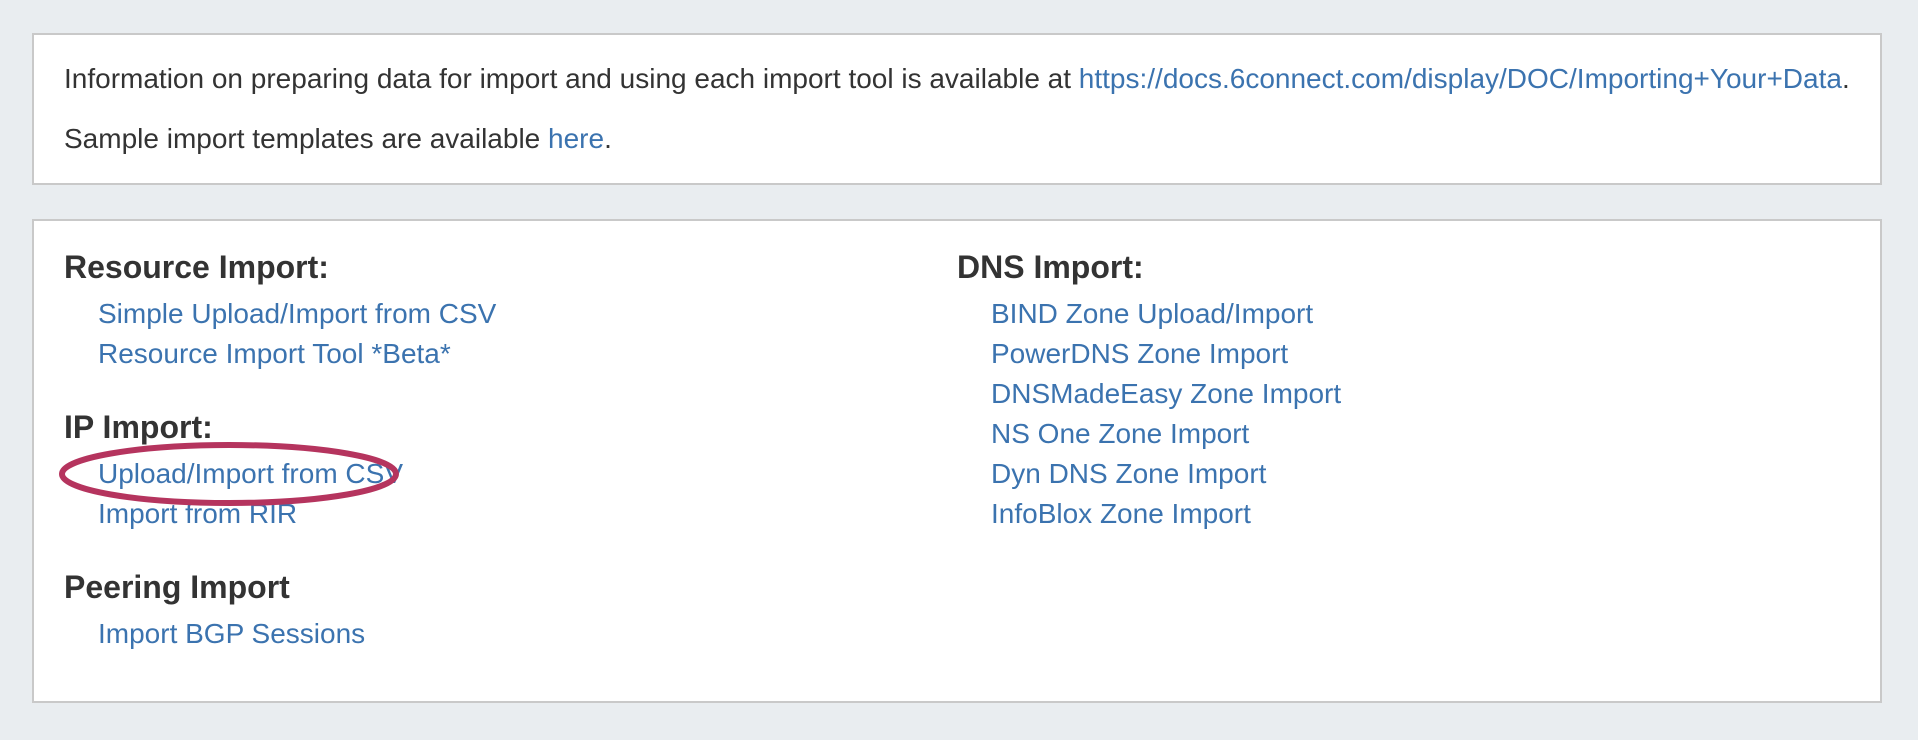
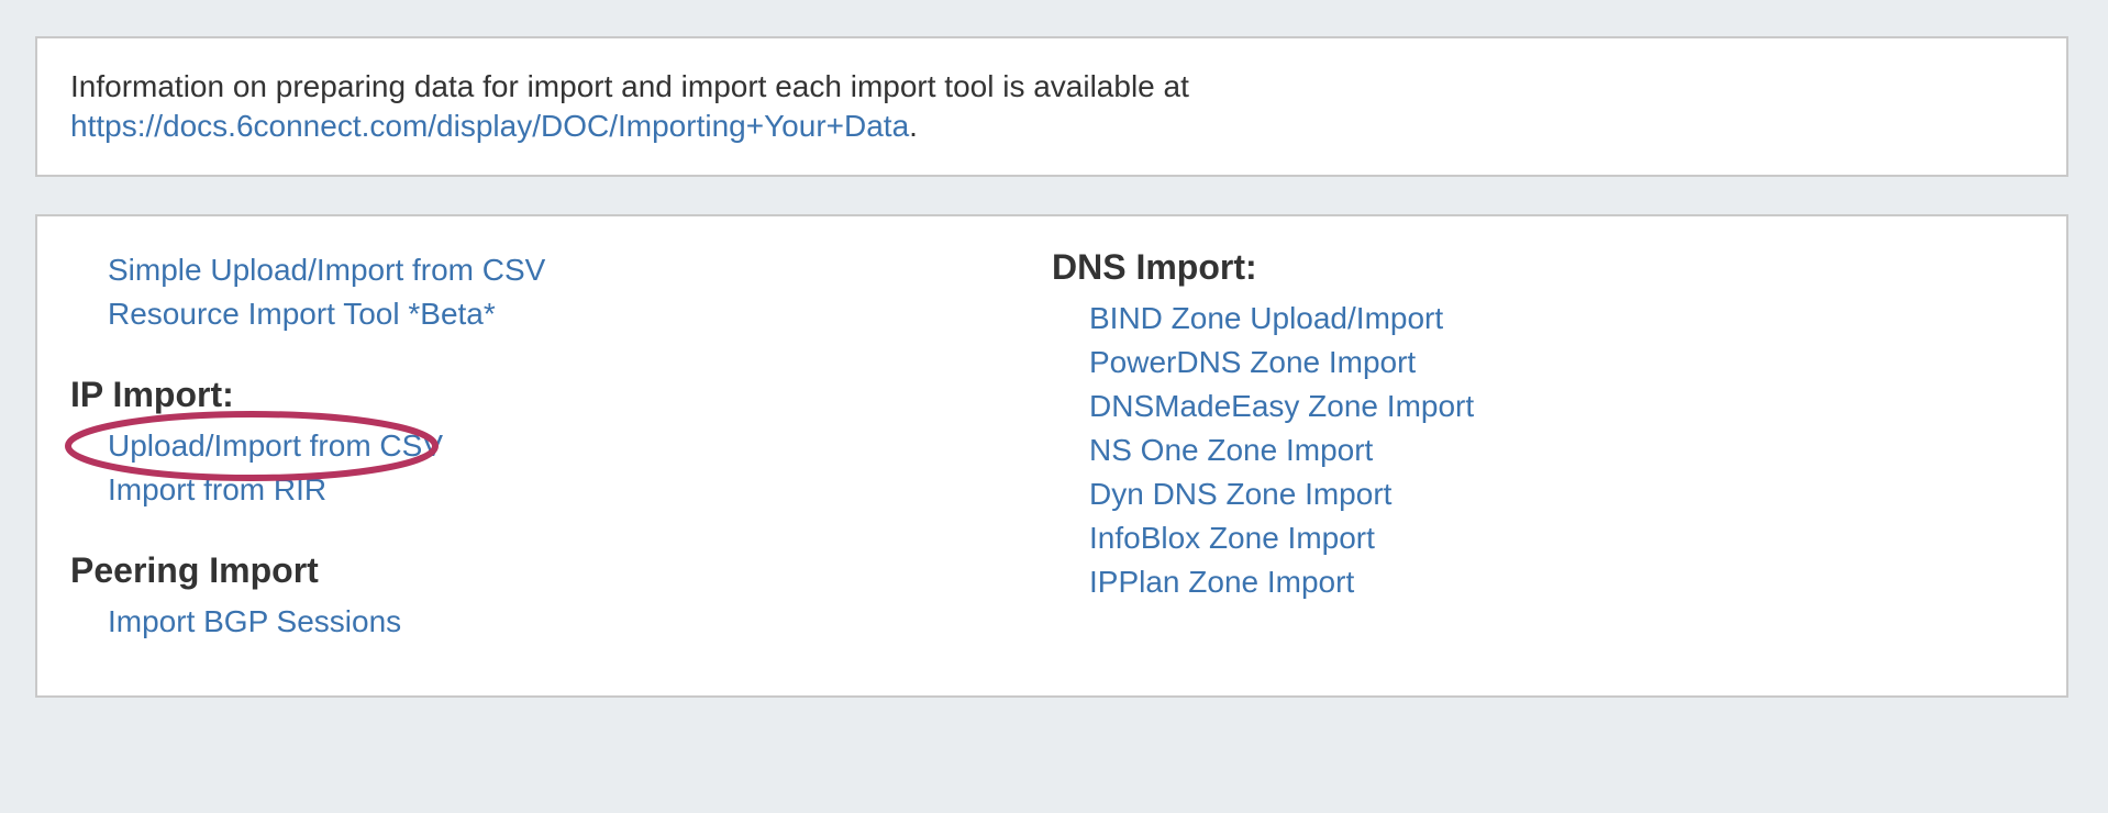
- Information on preparing data for import and using each import tool is available at https://docs.6connect.com/display/DOC/Importing+Your+Data.
+ Information on preparing data for import and import each import tool is available at https://docs.6connect.com/display/DOC/Importing+Your+Data.
- Sample import templates are available here.
- Resource Import:
  Simple Upload/Import from CSV
  Resource Import Tool *Beta*
  IP Import:
  Upload/Import from CS
  Import from RIR
  Peering Import
  Import BGP Sessions
  DNS Import:
  BIND Zone Upload/Import
  PowerDNS Zone Import
  DNSMadeEasy Zone Import
  NS One Zone Import
  Dyn DNS Zone Import
  InfoBlox Zone Import
+ IPPlan Zone Import
